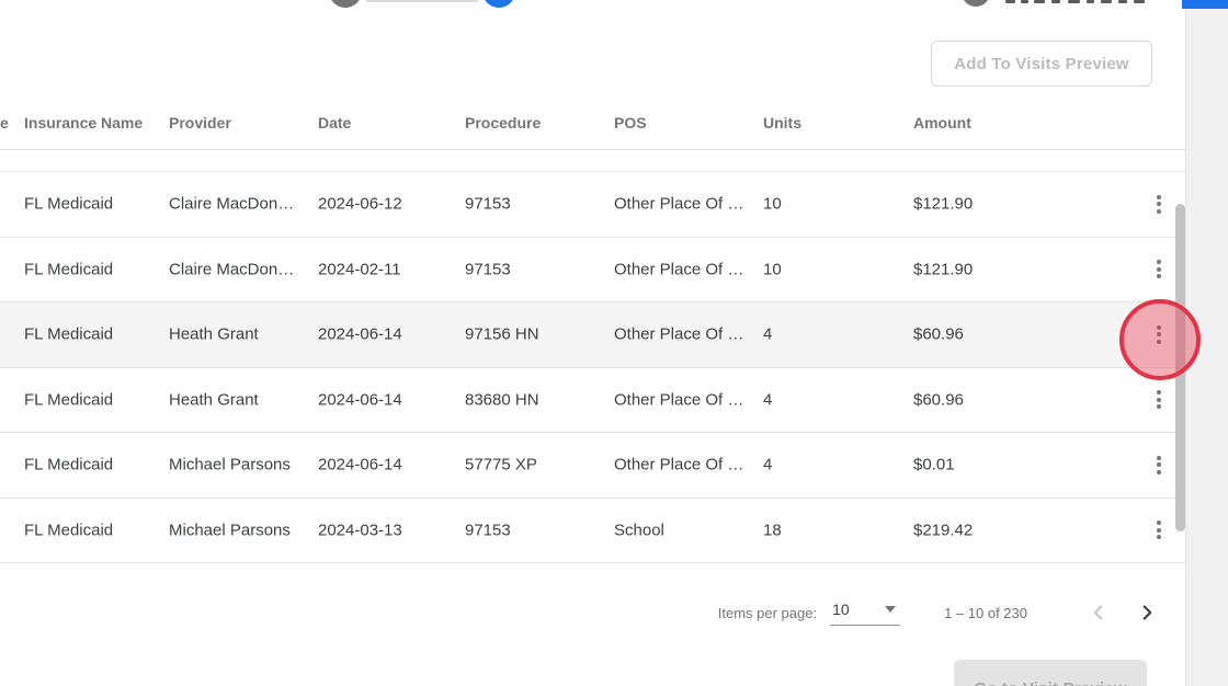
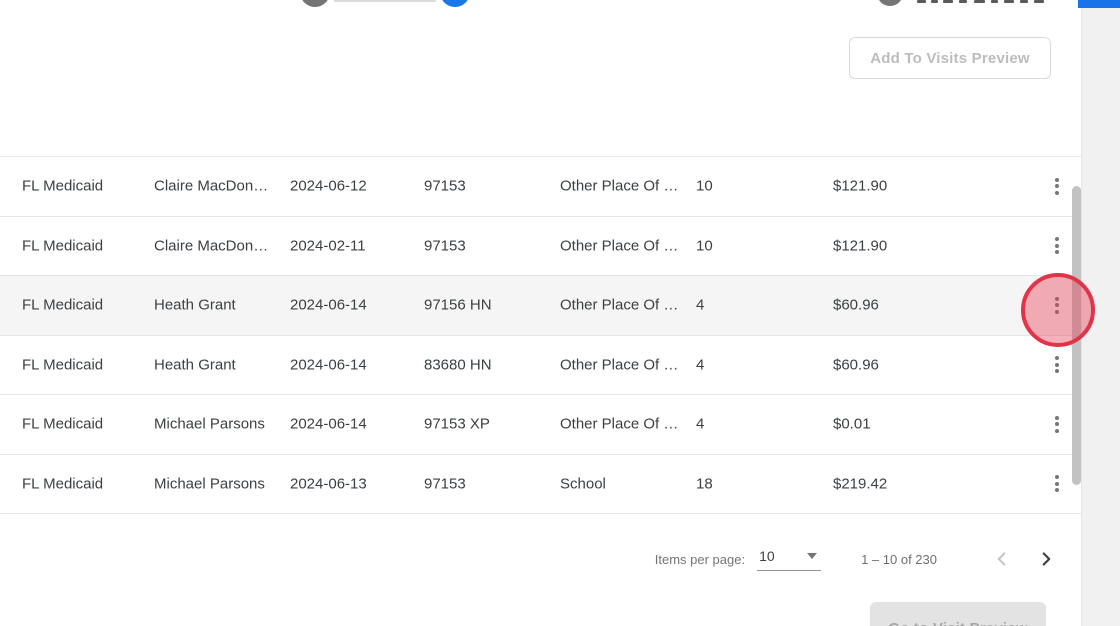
  Add To Visits Preview
- e
- Insurance Name
- Provider
- Date
- Procedure
- POS
- Units
- Amount
  FL Medicaid
  Claire MacDon…
  2024-06-12
  97153
  Other Place Of …
  10
  $121.90
  FL Medicaid
  Claire MacDon…
  2024-02-11
  97153
  Other Place Of …
  10
  $121.90
  FL Medicaid
  Heath Grant
  2024-06-14
  97156 HN
  Other Place Of …
  4
  $60.96
  FL Medicaid
  Heath Grant
  2024-06-14
  83680 HN
  Other Place Of …
  4
  $60.96
  FL Medicaid
  Michael Parsons
  2024-06-14
- 57775 XP
+ 97153 XP
  Other Place Of …
  4
  $0.01
  FL Medicaid
  Michael Parsons
- 2024-03-13
+ 2024-06-13
  97153
  School
  18
  $219.42
  Items per page:
  10
  1 – 10 of 230
